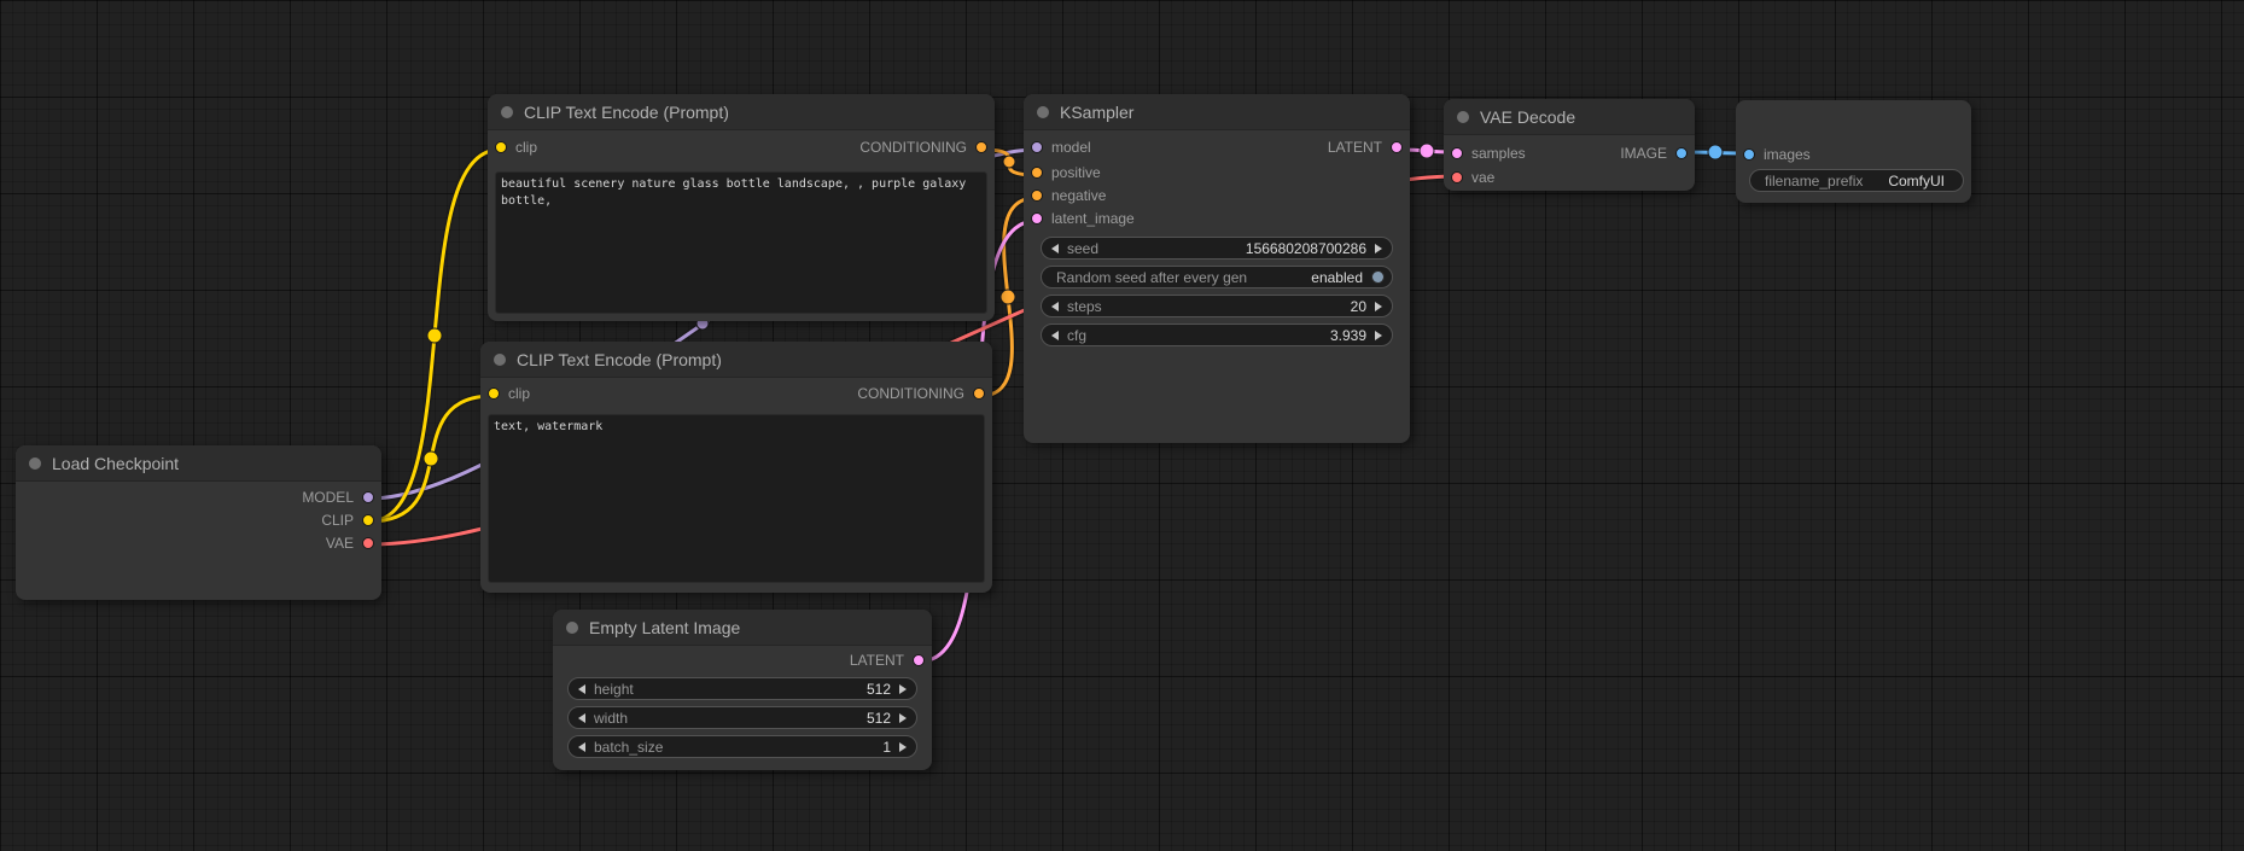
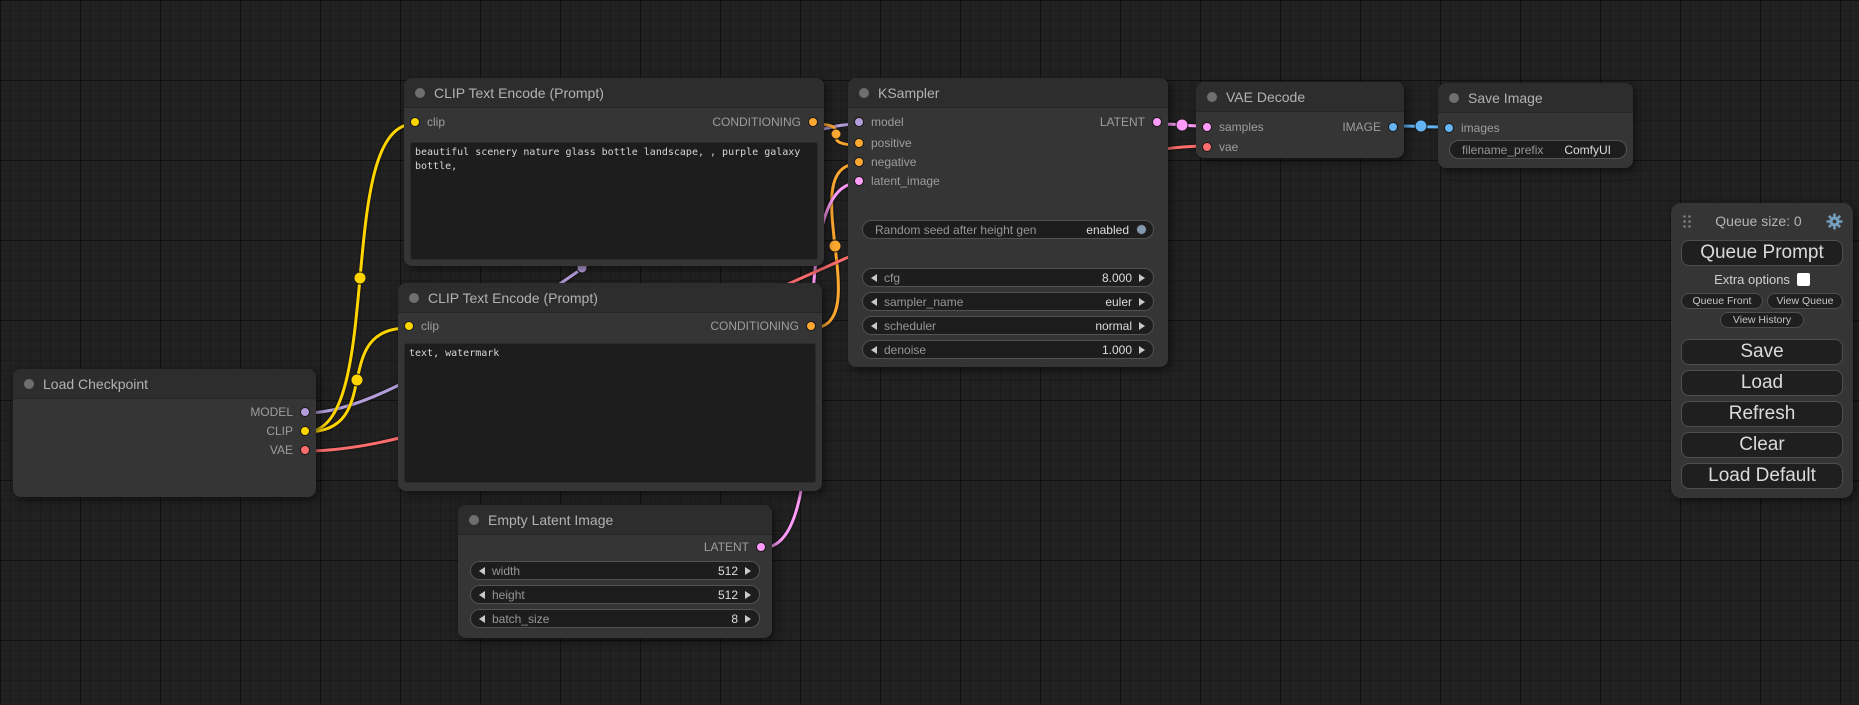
  Load Checkpoint
  MODEL
  CLIP
  VAE
  CLIP Text Encode (Prompt)
  clip
  CONDITIONING
  CLIP Text Encode (Prompt)
  clip
  CONDITIONING
  text, watermark
  Empty Latent Image
  LATENT
- height
+ width
  512
- width
+ height
  512
  batch_size
- 1
+ 8
  KSampler
  model
  LATENT
  positive
  negative
  latent_image
- seed
- 156680208700286
- Random seed after every gen
+ Random seed after height gen
  enabled
- steps
- 20
  cfg
- 3.939
+ 8.000
+ sampler_name
+ euler
+ scheduler
+ normal
+ denoise
+ 1.000
  VAE Decode
  samples
  IMAGE
  vae
+ Save Image
  images
  filename_prefix
  ComfyUI
+ Queue size: 0
+ Queue Prompt
+ Extra options
+ Queue Front
+ View Queue
+ View History
+ Save
+ Load
+ Refresh
+ Clear
+ Load Default
